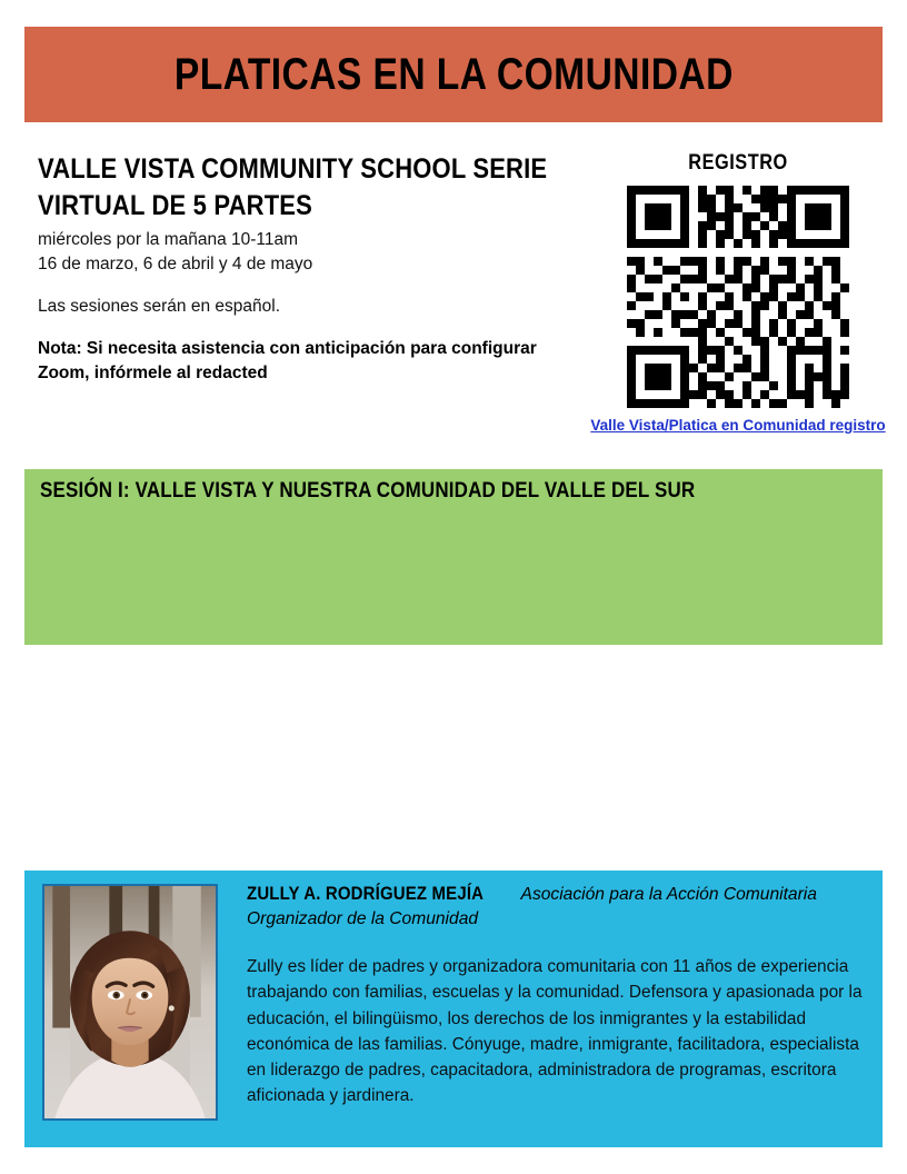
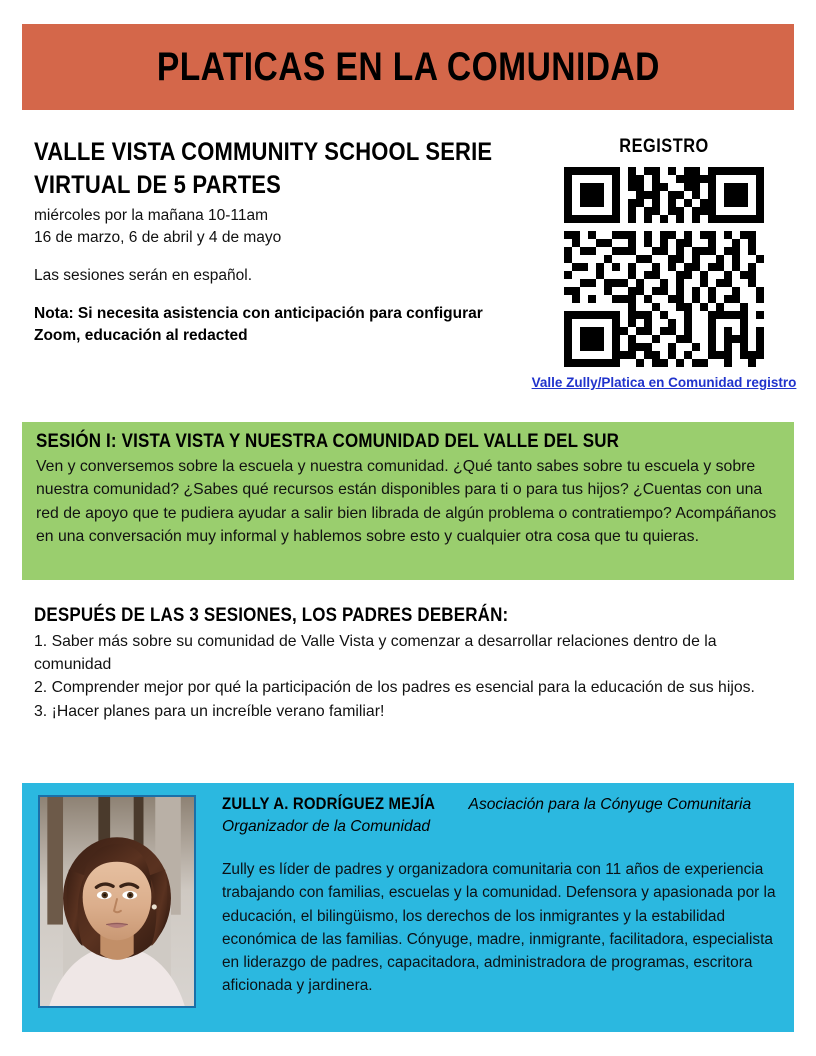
  PLATICAS EN LA COMUNIDAD
  VALLE VISTA COMMUNITY SCHOOL SERIE VIRTUAL DE 5 PARTES
  miércoles por la mañana 10-11am
  16 de marzo, 6 de abril y 4 de mayo
  Las sesiones serán en español.
- Nota: Si necesita asistencia con anticipación para configurar Zoom, infórmele al redacted
+ Nota: Si necesita asistencia con anticipación para configurar Zoom, educación al redacted
  REGISTRO
- Valle Vista/Platica en Comunidad registro
+ Valle Zully/Platica en Comunidad registro
- SESIÓN I: VALLE VISTA Y NUESTRA COMUNIDAD DEL VALLE DEL SUR
+ SESIÓN I: VISTA VISTA Y NUESTRA COMUNIDAD DEL VALLE DEL SUR
+ Ven y conversemos sobre la escuela y nuestra comunidad. ¿Qué tanto sabes sobre tu escuela y sobre nuestra comunidad? ¿Sabes qué recursos están disponibles para ti o para tus hijos? ¿Cuentas con una red de apoyo que te pudiera ayudar a salir bien librada de algún problema o contratiempo? Acompáñanos en una conversación muy informal y hablemos sobre esto y cualquier otra cosa que tu quieras.
+ DESPUÉS DE LAS 3 SESIONES, LOS PADRES DEBERÁN:
+ 1. Saber más sobre su comunidad de Valle Vista y comenzar a desarrollar relaciones dentro de la comunidad
+ 2. Comprender mejor por qué la participación de los padres es esencial para la educación de sus hijos.
+ 3. ¡Hacer planes para un increíble verano familiar!
- ZULLY A. RODRÍGUEZ MEJÍA Asociación para la Acción Comunitaria
+ ZULLY A. RODRÍGUEZ MEJÍA Asociación para la Cónyuge Comunitaria
  Organizador de la Comunidad
  Zully es líder de padres y organizadora comunitaria con 11 años de experiencia trabajando con familias, escuelas y la comunidad. Defensora y apasionada por la educación, el bilingüismo, los derechos de los inmigrantes y la estabilidad económica de las familias. Cónyuge, madre, inmigrante, facilitadora, especialista en liderazgo de padres, capacitadora, administradora de programas, escritora aficionada y jardinera.
